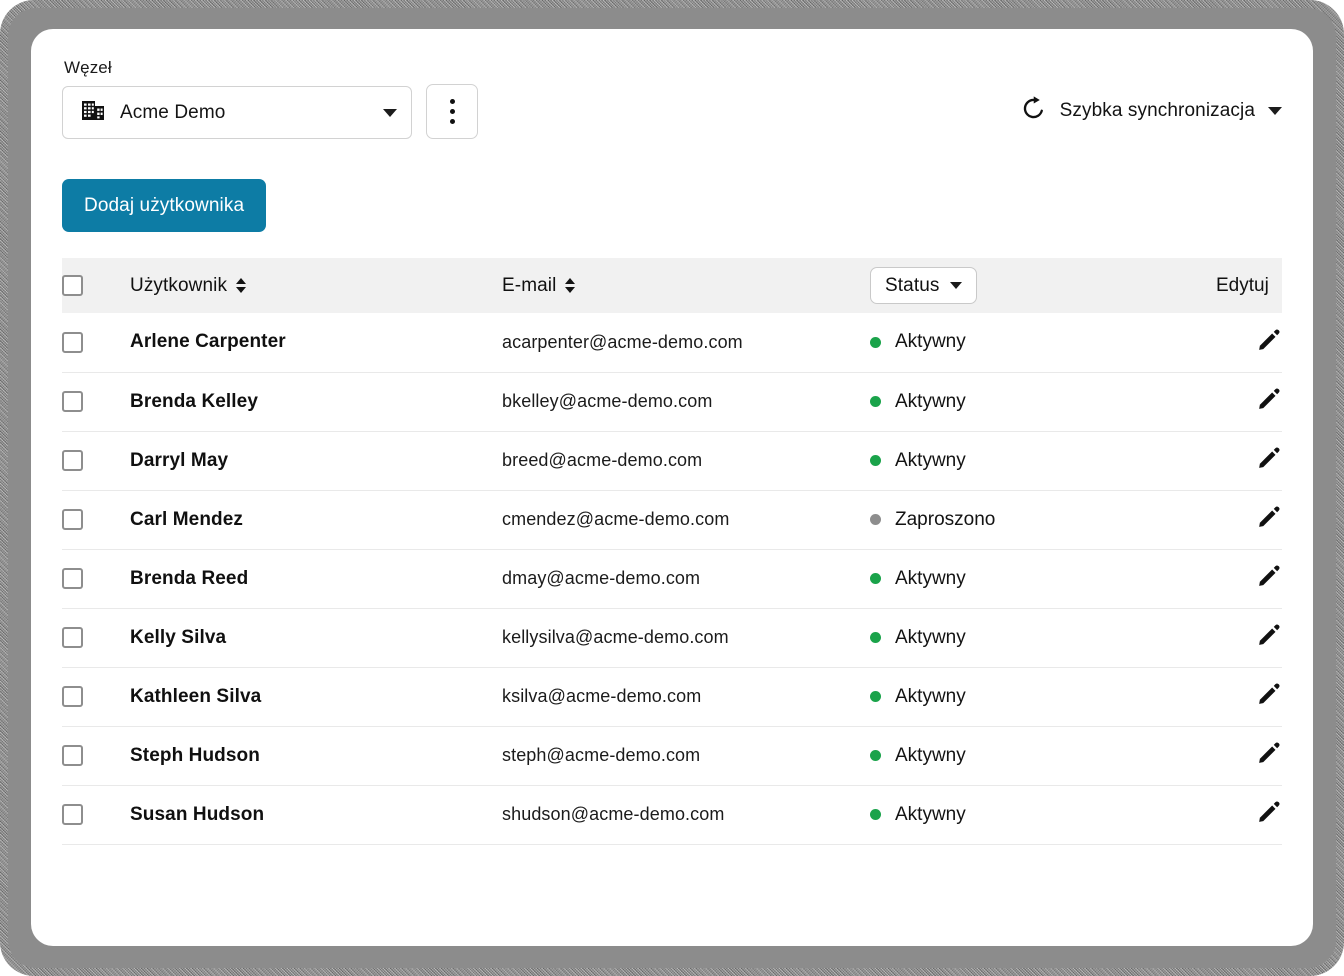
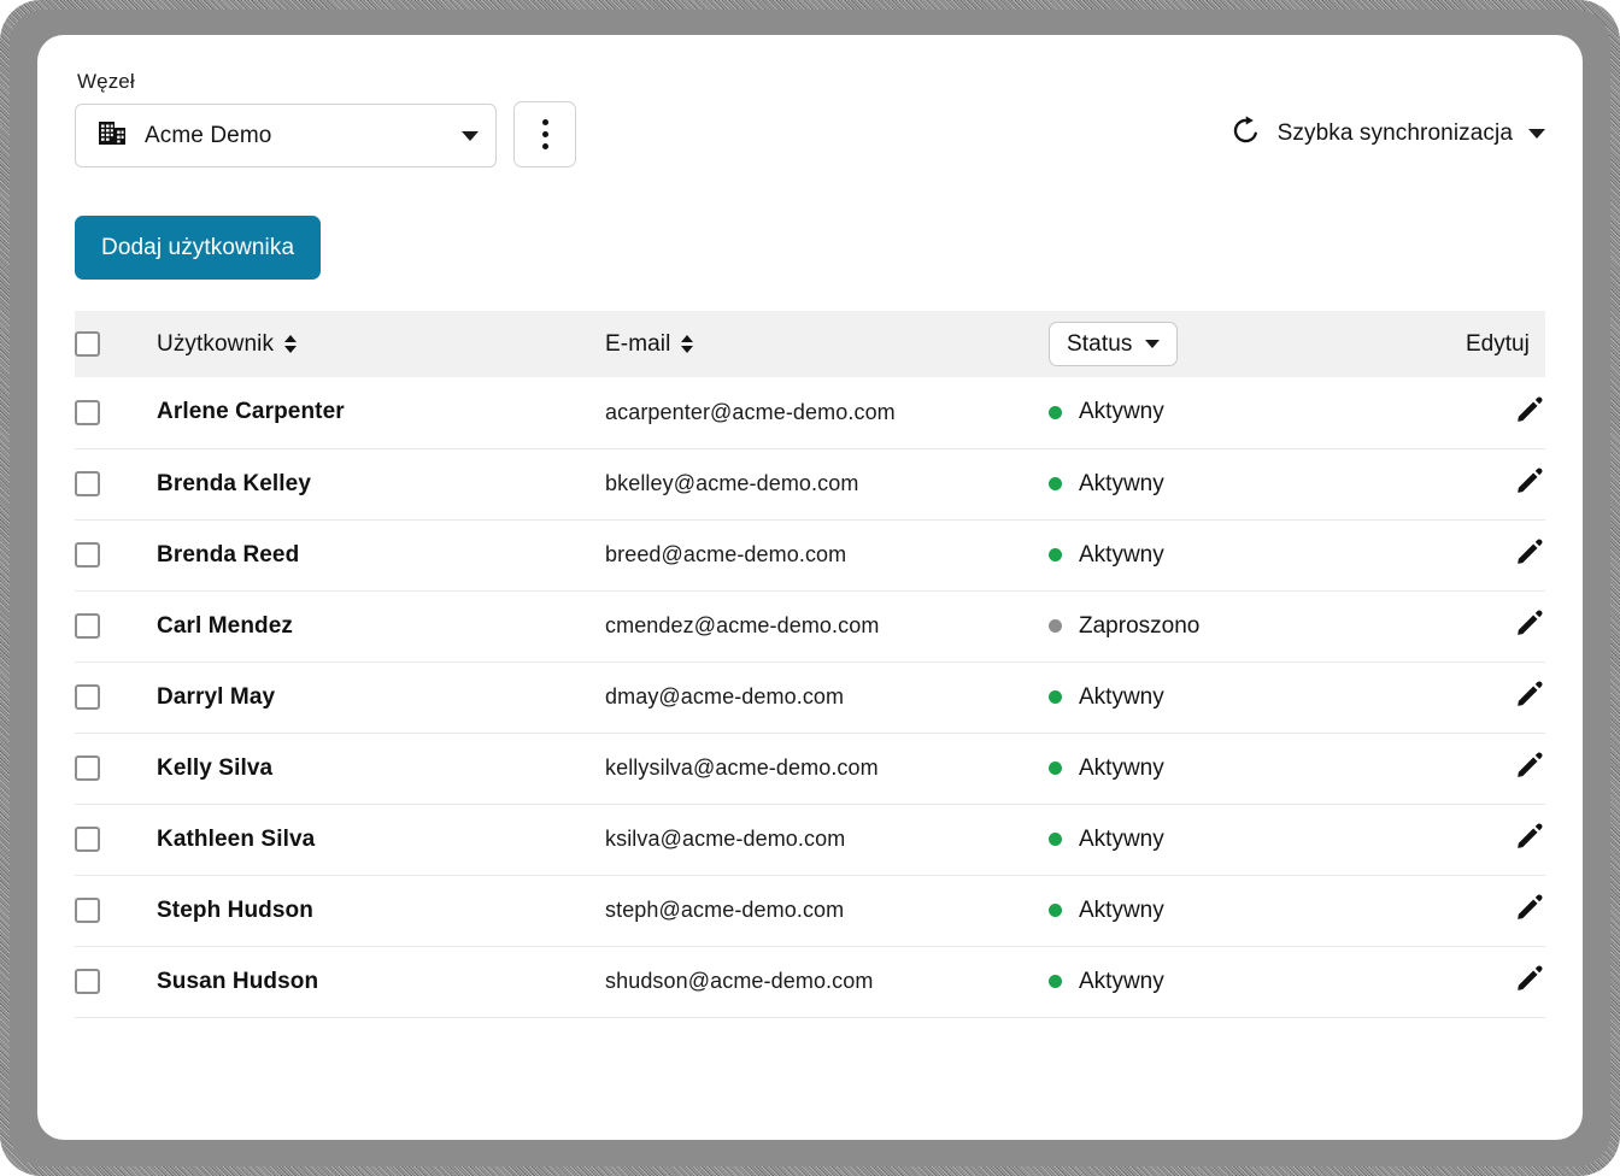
  Węzeł
  Acme Demo
  Szybka synchronizacja
  Dodaj użytkownika
  	Użytkownik	E-mail	Status	Edytuj
  	Arlene Carpenter	acarpenter@acme-demo.com	Aktywny
  	Brenda Kelley	bkelley@acme-demo.com	Aktywny
- 	Darryl May	breed@acme-demo.com	Aktywny
+ 	Brenda Reed	breed@acme-demo.com	Aktywny
  	Carl Mendez	cmendez@acme-demo.com	Zaproszono
- 	Brenda Reed	dmay@acme-demo.com	Aktywny
+ 	Darryl May	dmay@acme-demo.com	Aktywny
  	Kelly Silva	kellysilva@acme-demo.com	Aktywny
  	Kathleen Silva	ksilva@acme-demo.com	Aktywny
  	Steph Hudson	steph@acme-demo.com	Aktywny
  	Susan Hudson	shudson@acme-demo.com	Aktywny
